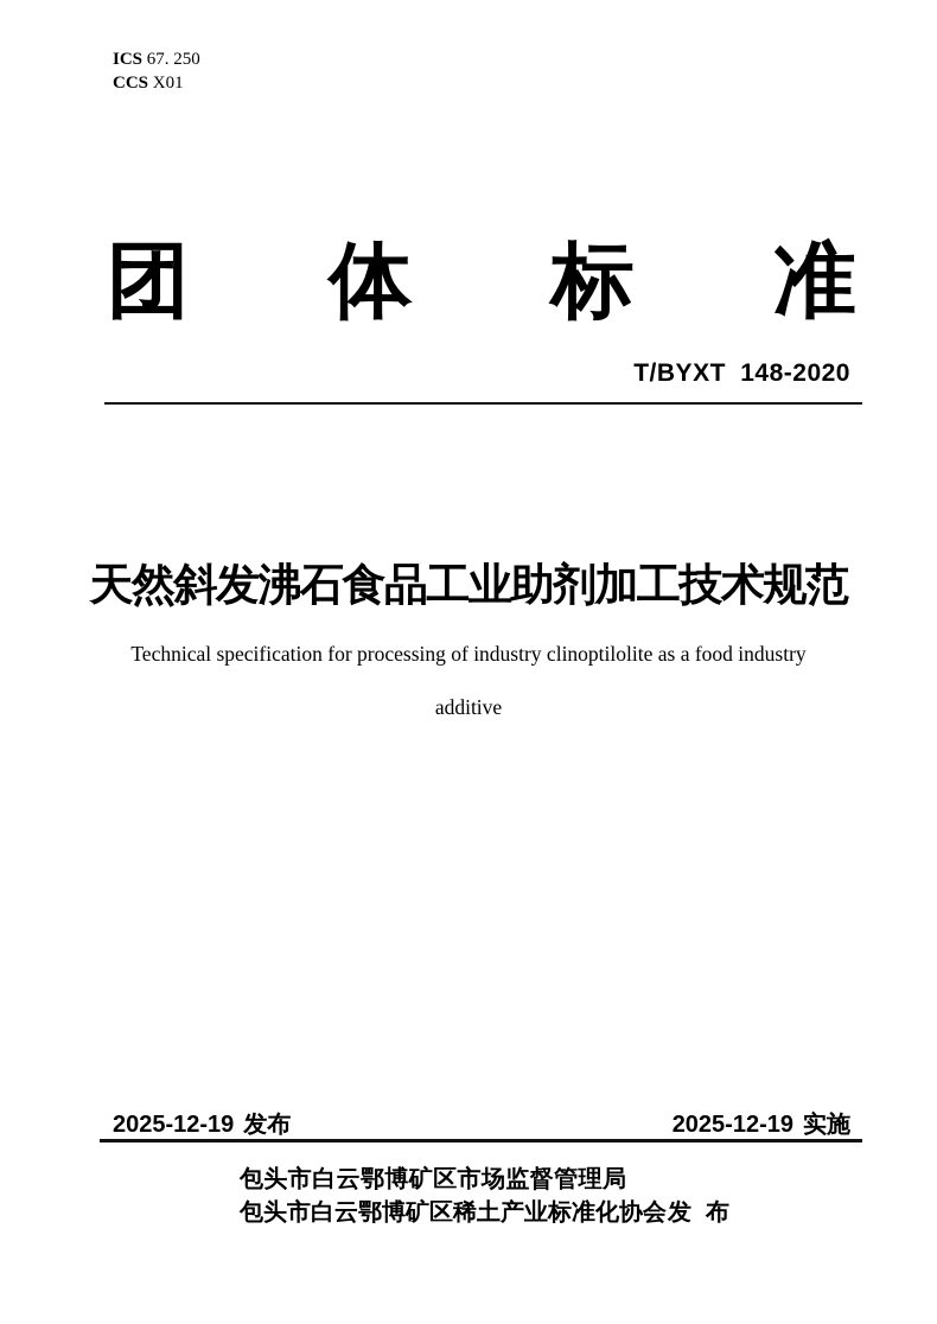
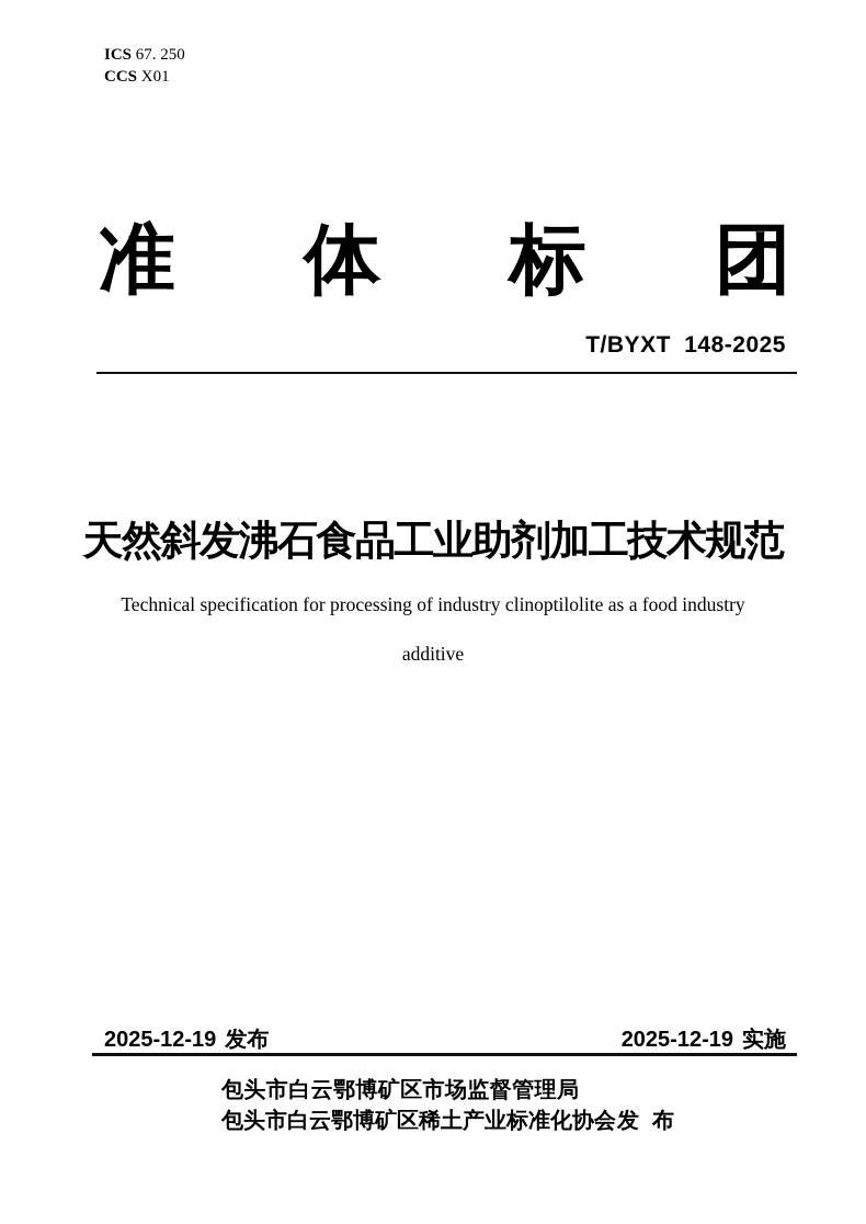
  ICS 67. 250
  CCS X01
- 团
+ 准
  体
  标
- 准
+ 团
- T/BYXT 148-2020
+ T/BYXT 148-2025
  天然斜发沸石食品工业助剂加工技术规范
  Technical specification for processing of industry clinoptilolite as a food industry
  additive
  2025-12-19 发布
  2025-12-19 实施
  包头市白云鄂博矿区市场监督管理局
  包头市白云鄂博矿区稀土产业标准化协会
  发布
